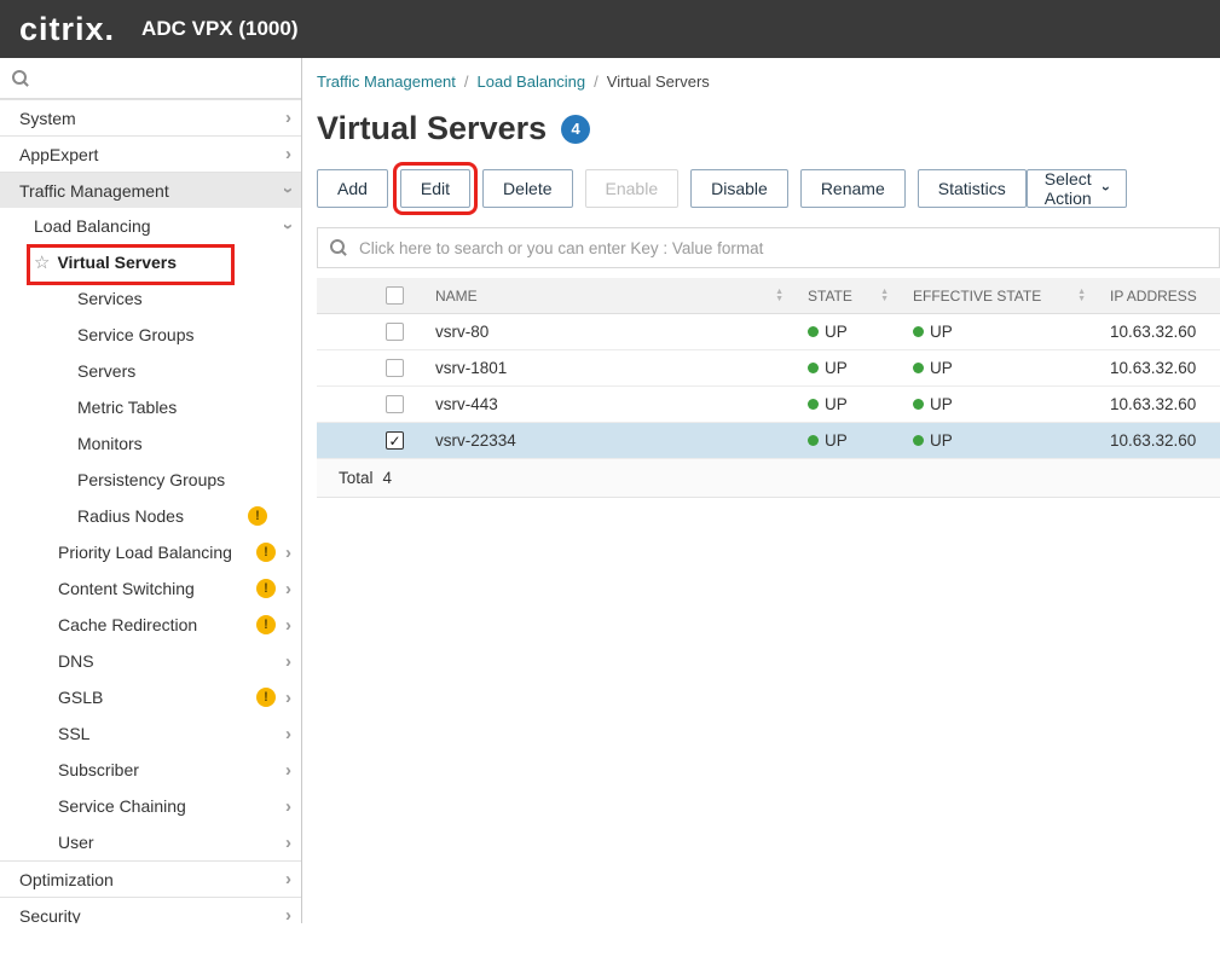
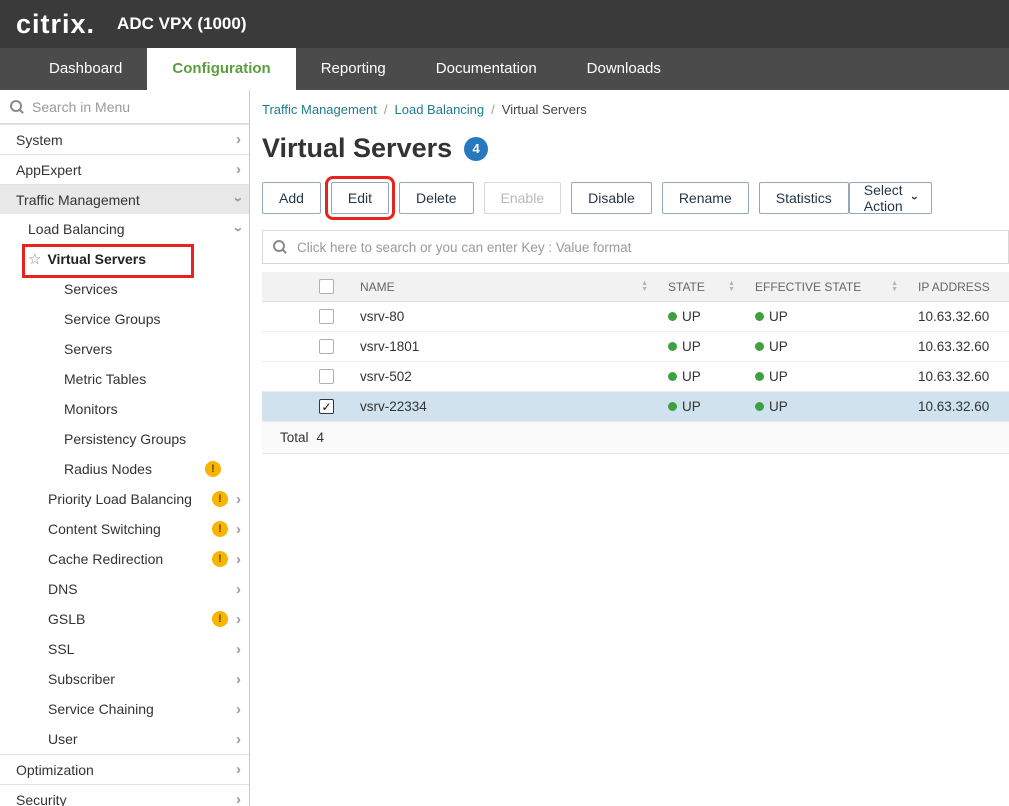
  citrix.
  ADC VPX (1000)
+ Dashboard
+ Configuration
+ Reporting
+ Documentation
+ Downloads
+ Search in Menu
  System
  ›
  AppExpert
  ›
  Traffic Management
  Load Balancing
  ☆
  Virtual Servers
  Services
  Service Groups
  Servers
  Metric Tables
  Monitors
  Persistency Groups
  Radius Nodes
  !
  Priority Load Balancing
  !
  ›
  Content Switching
  !
  ›
  Cache Redirection
  !
  ›
  DNS
  ›
  GSLB
  !
  ›
  SSL
  ›
  Subscriber
  ›
  Service Chaining
  ›
  User
  ›
  Optimization
  ›
  Security
  ›
  Traffic Management
  /
  Load Balancing
  /
  Virtual Servers
  Virtual Servers
  4
  Add
  Edit
  Delete
  Enable
  Disable
  Rename
  Statistics
  Select Action
  Click here to search or you can enter Key : Value format
  NAME
  STATE
  EFFECTIVE STATE
  IP ADDRESS
  vsrv-80
  UP
  UP
  10.63.32.60
  vsrv-1801
  UP
  UP
  10.63.32.60
- vsrv-443
+ vsrv-502
  UP
  UP
  10.63.32.60
  ✓
  vsrv-22334
  UP
  UP
  10.63.32.60
  Total
  4
